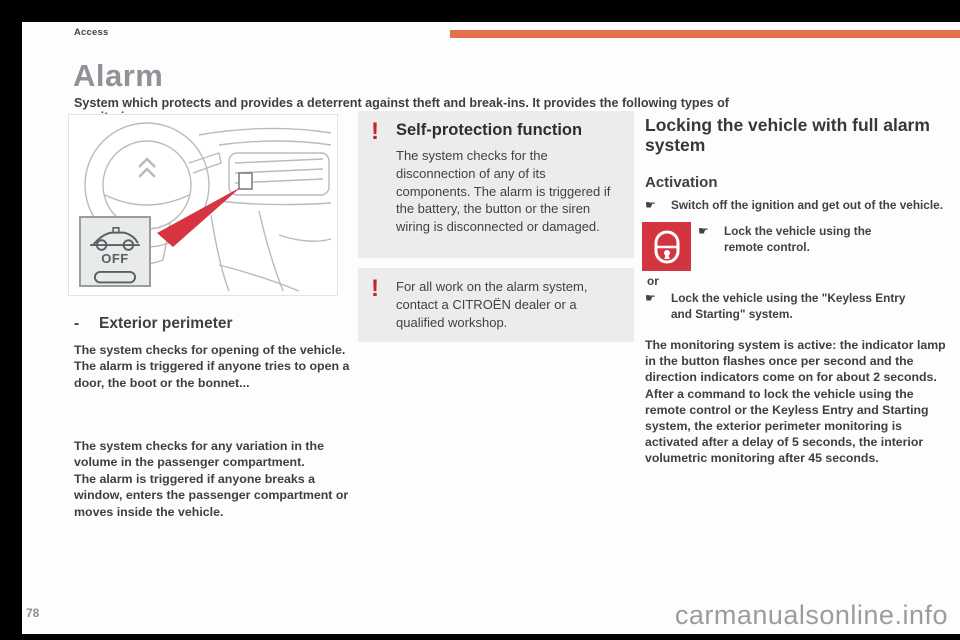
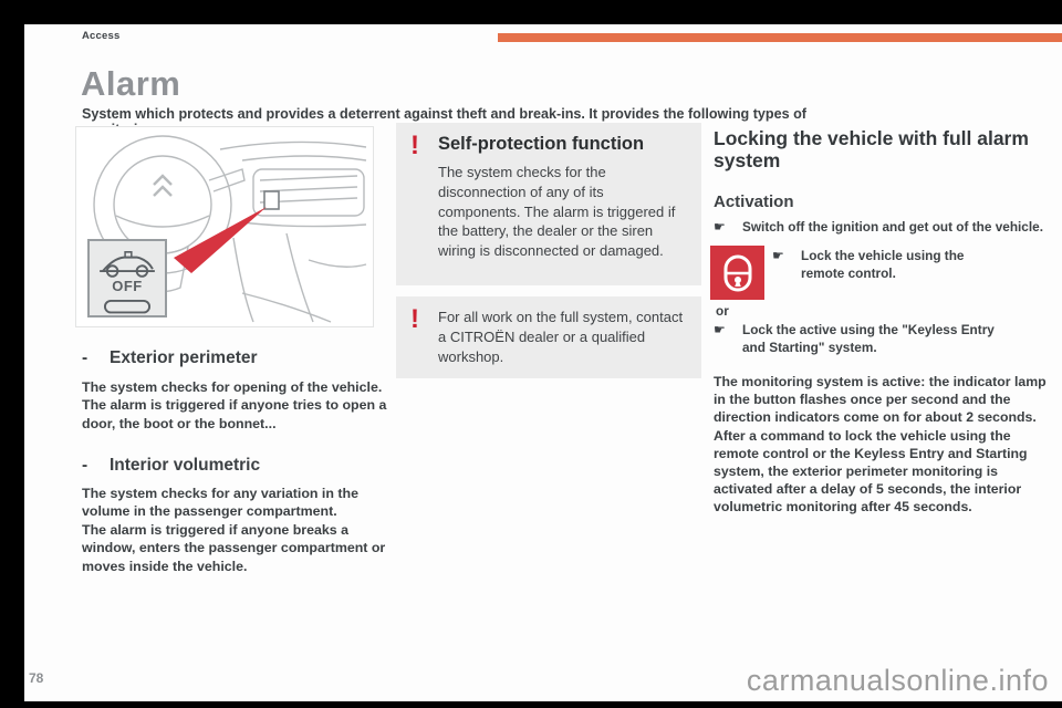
  Access
  Alarm
  System which protects and provides a deterrent against theft and break-ins. It provides the following types of
  OFF
  - Exterior perimeter
  The system checks for opening of the vehicle.
  The alarm is triggered if anyone tries to open a door, the boot or the bonnet...
+ - Interior volumetric
  The system checks for any variation in the volume in the passenger compartment.
  The alarm is triggered if anyone breaks a window, enters the passenger compartment or moves inside the vehicle.
  !
  Self-protection function
- The system checks for the disconnection of any of its components. The alarm is triggered if the battery, the button or the siren wiring is disconnected or damaged.
+ The system checks for the disconnection of any of its components. The alarm is triggered if the battery, the dealer or the siren wiring is disconnected or damaged.
  !
- For all work on the alarm system, contact a CITROËN dealer or a qualified workshop.
+ For all work on the full system, contact a CITROËN dealer or a qualified workshop.
  Locking the vehicle with full alarm system
  Activation
  ☛
  Switch off the ignition and get out of the vehicle.
  ☛
  Lock the vehicle using the remote control.
  or
  ☛
- Lock the vehicle using the "Keyless Entry and Starting" system.
+ Lock the active using the "Keyless Entry and Starting" system.
  The monitoring system is active: the indicator lamp in the button flashes once per second and the direction indicators come on for about 2 seconds.
  After a command to lock the vehicle using the remote control or the Keyless Entry and Starting system, the exterior perimeter monitoring is activated after a delay of 5 seconds, the interior volumetric monitoring after 45 seconds.
  78
  carmanualsonline.info
